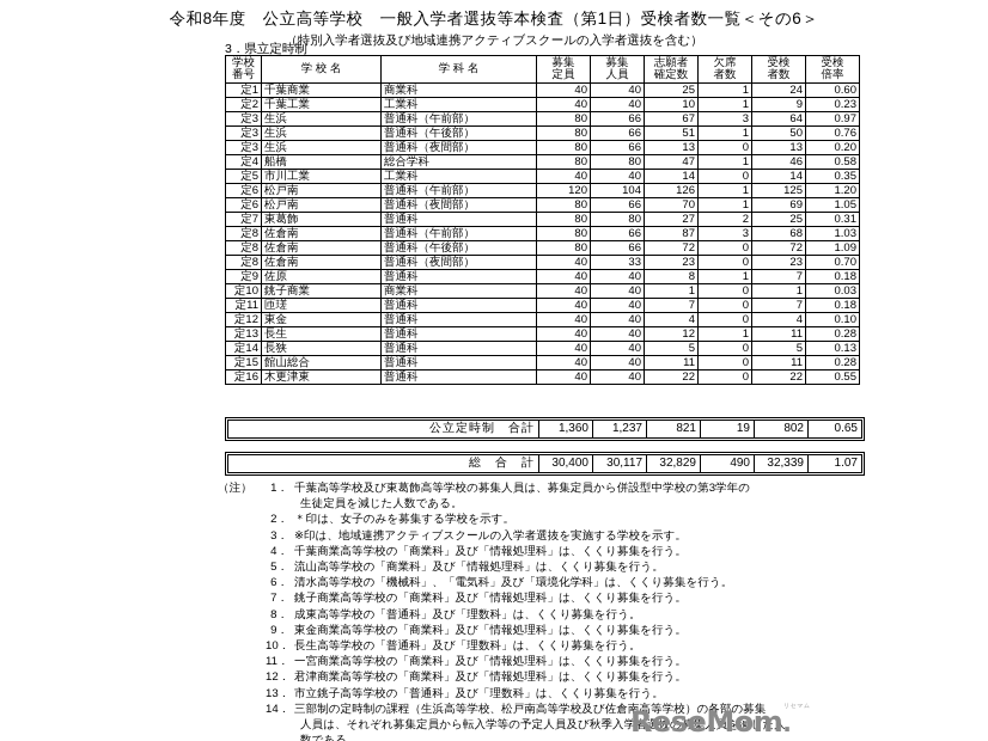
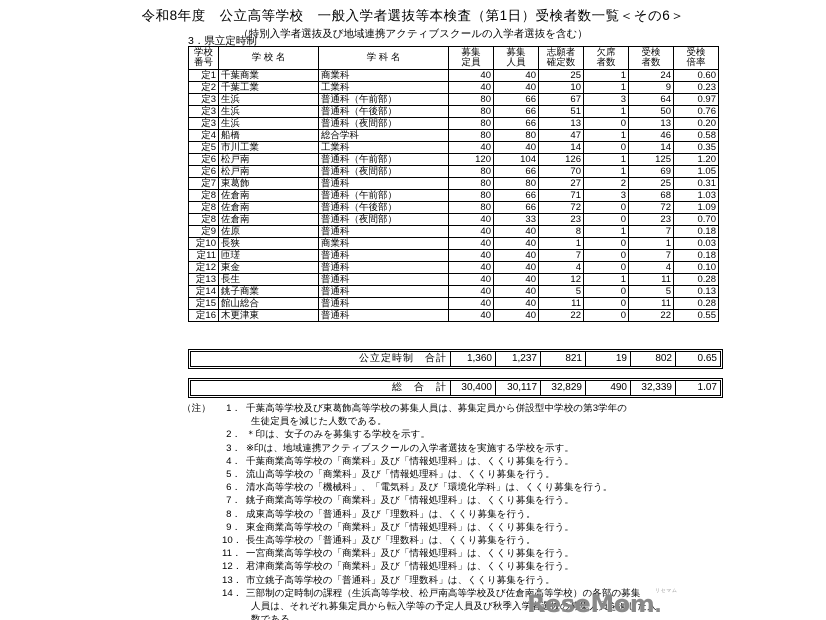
  令和8年度 公立高等学校 一般入学者選抜等本検査（第1日）受検者数一覧＜その6＞
  （特別入学者選抜及び地域連携アクティブスクールの入学者選抜を含む）
  3．県立定時制
  学校 番号	学 校 名	学 科 名	募集 定員	募集 人員	志願者 確定数	欠席 者数	受検 者数	受検 倍率
  定1	千葉商業	商業科	40	40	25	1	24	0.60
  定2	千葉工業	工業科	40	40	10	1	9	0.23
  定3	生浜	普通科（午前部）	80	66	67	3	64	0.97
  定3	生浜	普通科（午後部）	80	66	51	1	50	0.76
  定3	生浜	普通科（夜間部）	80	66	13	0	13	0.20
  定4	船橋	総合学科	80	80	47	1	46	0.58
  定5	市川工業	工業科	40	40	14	0	14	0.35
  定6	松戸南	普通科（午前部）	120	104	126	1	125	1.20
  定6	松戸南	普通科（夜間部）	80	66	70	1	69	1.05
  定7	東葛飾	普通科	80	80	27	2	25	0.31
- 定8	佐倉南	普通科（午前部）	80	66	87	3	68	1.03
+ 定8	佐倉南	普通科（午前部）	80	66	71	3	68	1.03
  定8	佐倉南	普通科（午後部）	80	66	72	0	72	1.09
  定8	佐倉南	普通科（夜間部）	40	33	23	0	23	0.70
  定9	佐原	普通科	40	40	8	1	7	0.18
- 定10	銚子商業	商業科	40	40	1	0	1	0.03
+ 定10	長狭	商業科	40	40	1	0	1	0.03
  定11	匝瑳	普通科	40	40	7	0	7	0.18
  定12	東金	普通科	40	40	4	0	4	0.10
  定13	長生	普通科	40	40	12	1	11	0.28
- 定14	長狭	普通科	40	40	5	0	5	0.13
+ 定14	銚子商業	普通科	40	40	5	0	5	0.13
  定15	館山総合	普通科	40	40	11	0	11	0.28
  定16	木更津東	普通科	40	40	22	0	22	0.55
  公立定時制 合計	1,360	1,237	821	19	802	0.65
  総 合 計	30,400	30,117	32,829	490	32,339	1.07
  （注）
  1．
  千葉高等学校及び東葛飾高等学校の募集人員は、募集定員から併設型中学校の第3学年の
  生徒定員を減じた人数である。
  2．
  ＊印は、女子のみを募集する学校を示す。
  3．
  ※印は、地域連携アクティブスクールの入学者選抜を実施する学校を示す。
  4．
  千葉商業高等学校の「商業科」及び「情報処理科」は、くくり募集を行う。
  5．
  流山高等学校の「商業科」及び「情報処理科」は、くくり募集を行う。
  6．
  清水高等学校の「機械科」、「電気科」及び「環境化学科」は、くくり募集を行う。
  7．
  銚子商業高等学校の「商業科」及び「情報処理科」は、くくり募集を行う。
  8．
  成東高等学校の「普通科」及び「理数科」は、くくり募集を行う。
  9．
  東金商業高等学校の「商業科」及び「情報処理科」は、くくり募集を行う。
  10．
  長生高等学校の「普通科」及び「理数科」は、くくり募集を行う。
  11．
  一宮商業高等学校の「商業科」及び「情報処理科」は、くくり募集を行う。
  12．
  君津商業高等学校の「商業科」及び「情報処理科」は、くくり募集を行う。
  13．
  市立銚子高等学校の「普通科」及び「理数科」は、くくり募集を行う。
  14．
  三部制の定時制の課程（生浜高等学校、松戸南高等学校及び佐倉南高等学校）の各部の募集
  人員は、それぞれ募集定員から転入学等の予定人員及び秋季入学者選抜の募集人員を減じた人
  ReseMom.
